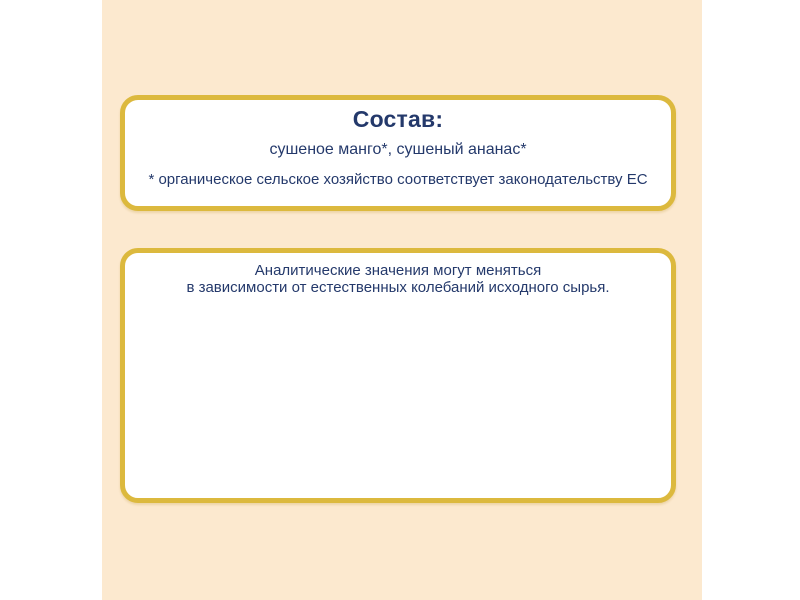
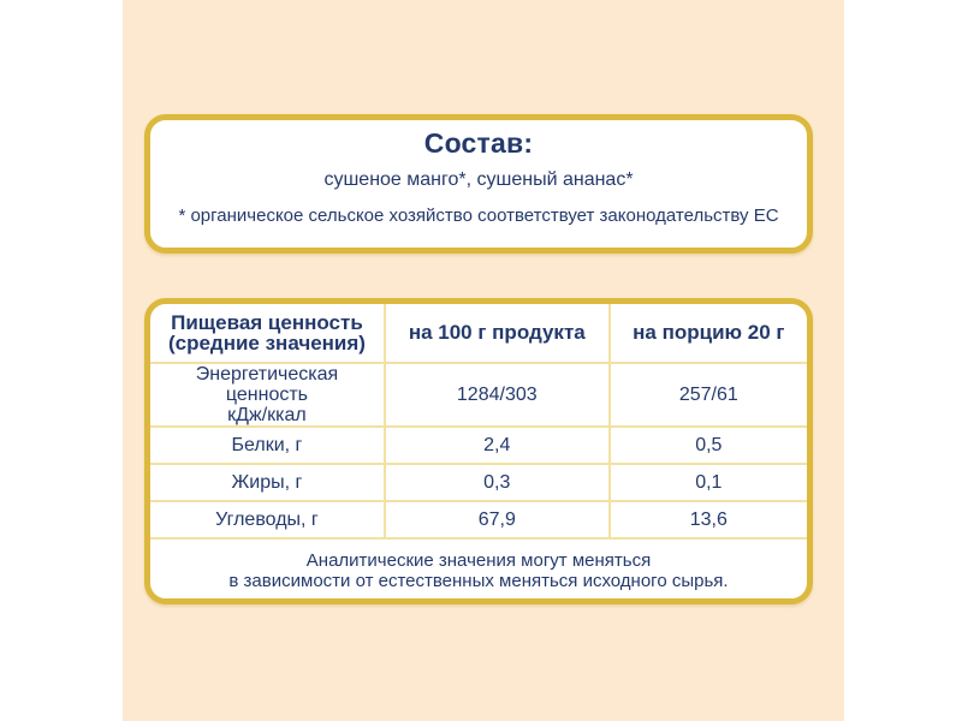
  Состав:
  сушеное манго*, сушеный ананас*
  * органическое сельское хозяйство соответствует законодательству ЕС
+ Пищевая ценность (средние значения)	на 100 г продукта	на порцию 20 г
+ Энергетическая ценность кДж/ккал	1284/303	257/61
+ Белки, г	2,4	0,5
+ Жиры, г	0,3	0,1
+ Углеводы, г	67,9	13,6
  Аналитические значения могут меняться
- в зависимости от естественных колебаний исходного сырья.
+ в зависимости от естественных меняться исходного сырья.
